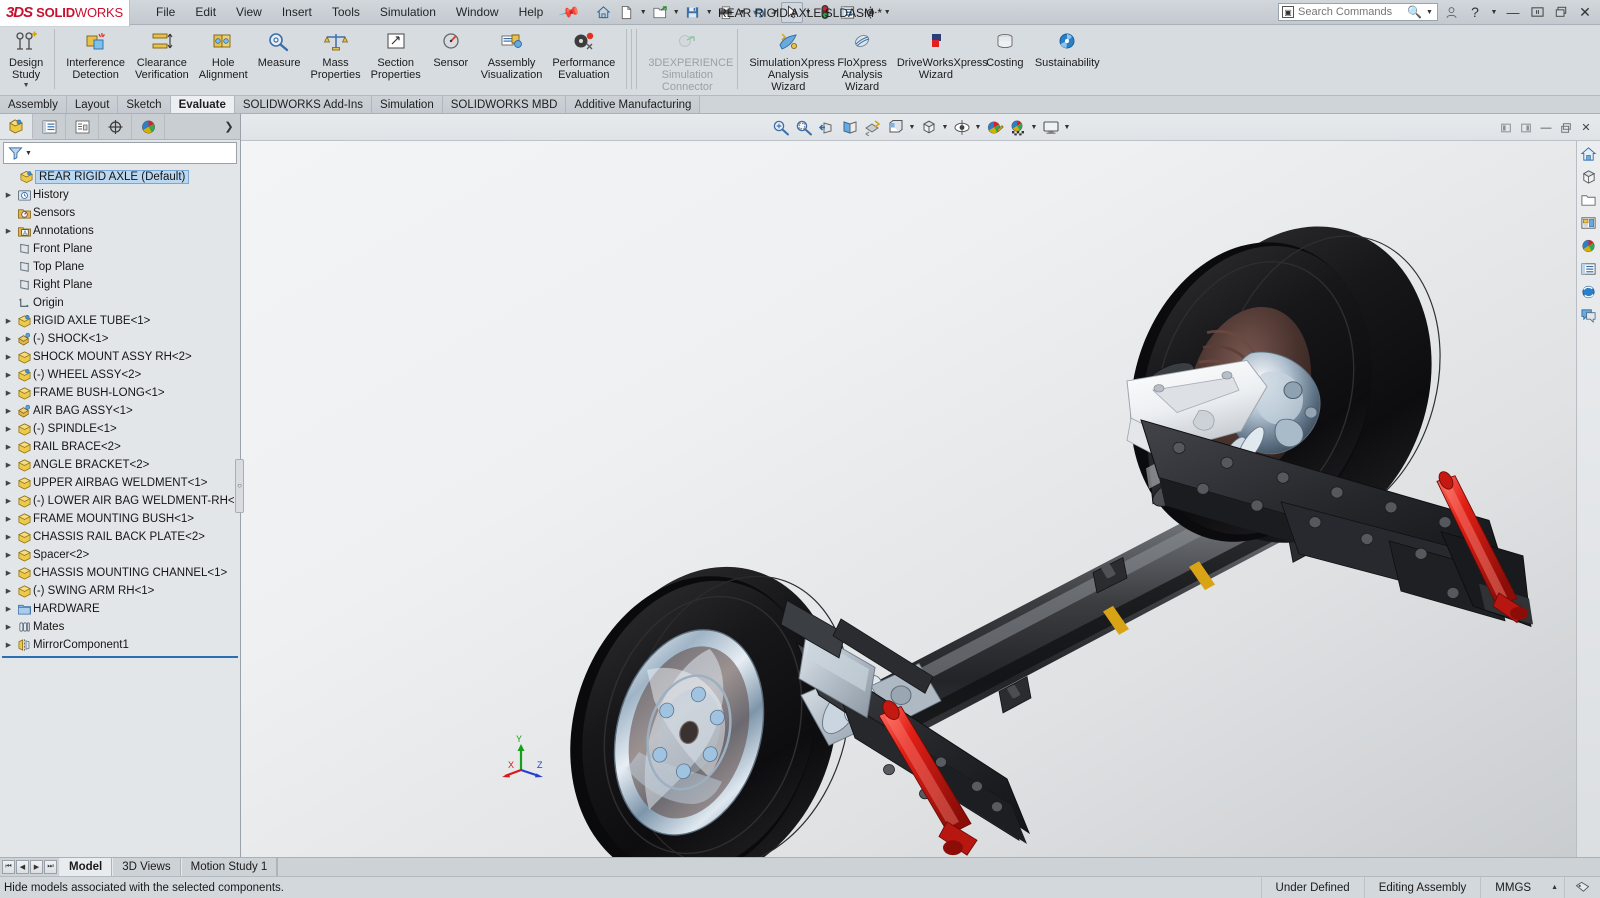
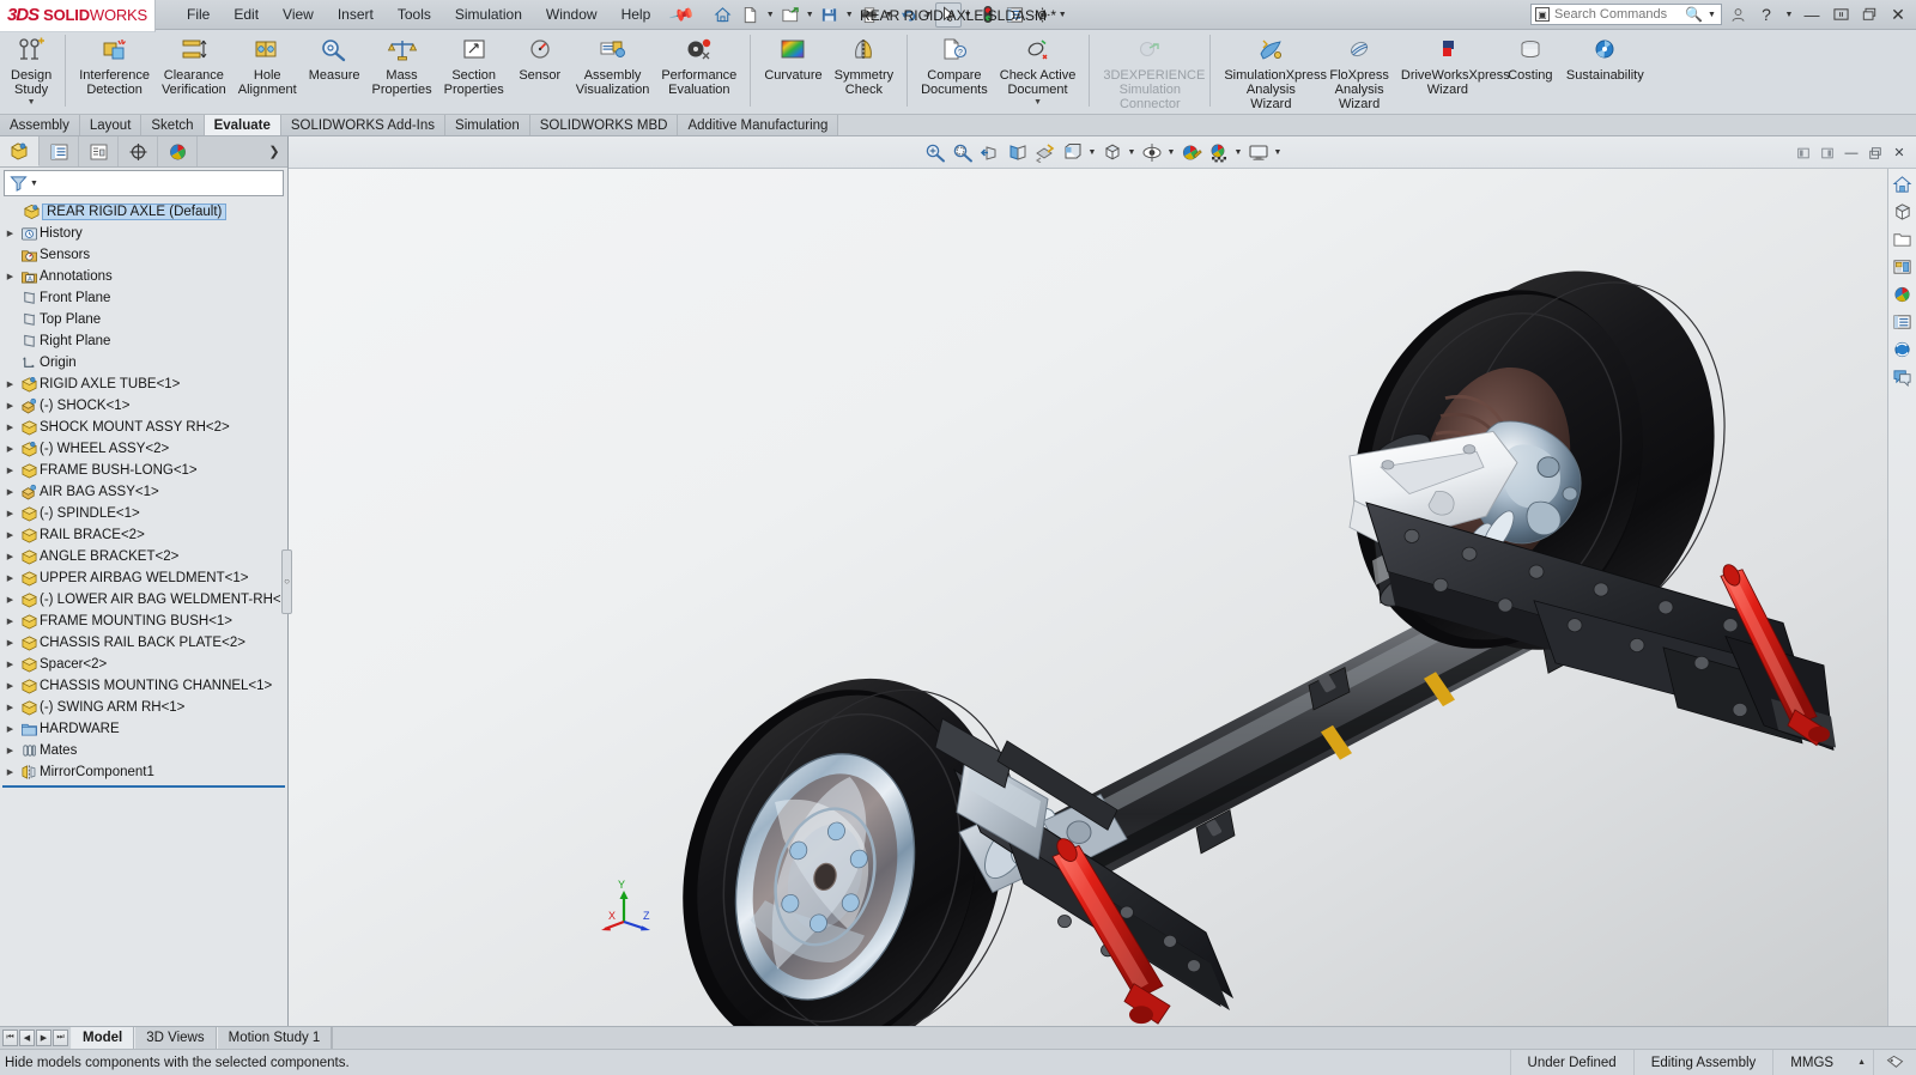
  3DS
  SOLIDWORKS
  File
  Edit
  View
  Insert
  Tools
  Simulation
  Window
  Help
  REAR RIGID AXLE.SLDASM *
  ▣
  Search Commands
  🔍
  ?
  —
  ✕
  Design
  Study
  Interference
  Detection
  Clearance
  Verification
  Hole
  Alignment
  Measure
  Mass
  Properties
  Section
  Properties
  Sensor
  Assembly
  Visualization
  Performance
  Evaluation
+ Curvature
+ Symmetry
+ Check
+ Compare
+ Documents
+ Check Active
+ Document
  3DEXPERIENCE
  Simulation
  Connector
  SimulationXpres
  Analysis Wizard
  FloXpress
  Analysis
  Wizard
  DriveWorksXpre
  Wizard
  Costing
  Sustainability
  Assembly
  Layout
  Sketch
  Evaluate
  SOLIDWORKS Add-Ins
  Simulation
  SOLIDWORKS MBD
  Additive Manufacturing
  ❯
  REAR RIGID AXLE (Default)
  History
  Sensors
  Annotations
  Front Plane
  Top Plane
  Right Plane
  Origin
  RIGID AXLE TUBE<1>
  (-) SHOCK<1>
  SHOCK MOUNT ASSY RH<2>
  (-) WHEEL ASSY<2>
  FRAME BUSH-LONG<1>
  AIR BAG ASSY<1>
  (-) SPINDLE<1>
  RAIL BRACE<2>
  ANGLE BRACKET<2>
  UPPER AIRBAG WELDMENT<1>
  (-) LOWER AIR BAG WELDMENT-RH<
  FRAME MOUNTING BUSH<1>
  CHASSIS RAIL BACK PLATE<2>
  Spacer<2>
  CHASSIS MOUNTING CHANNEL<1>
  (-) SWING ARM RH<1>
  HARDWARE
  Mates
  MirrorComponent1
  ○
  —
  ✕
  X
  Y
  Z
  Model
  3D Views
  Motion Study 1
- Hide models associated with the selected components.
+ Hide models components with the selected components.
  Under Defined
  Editing Assembly
  MMGS
